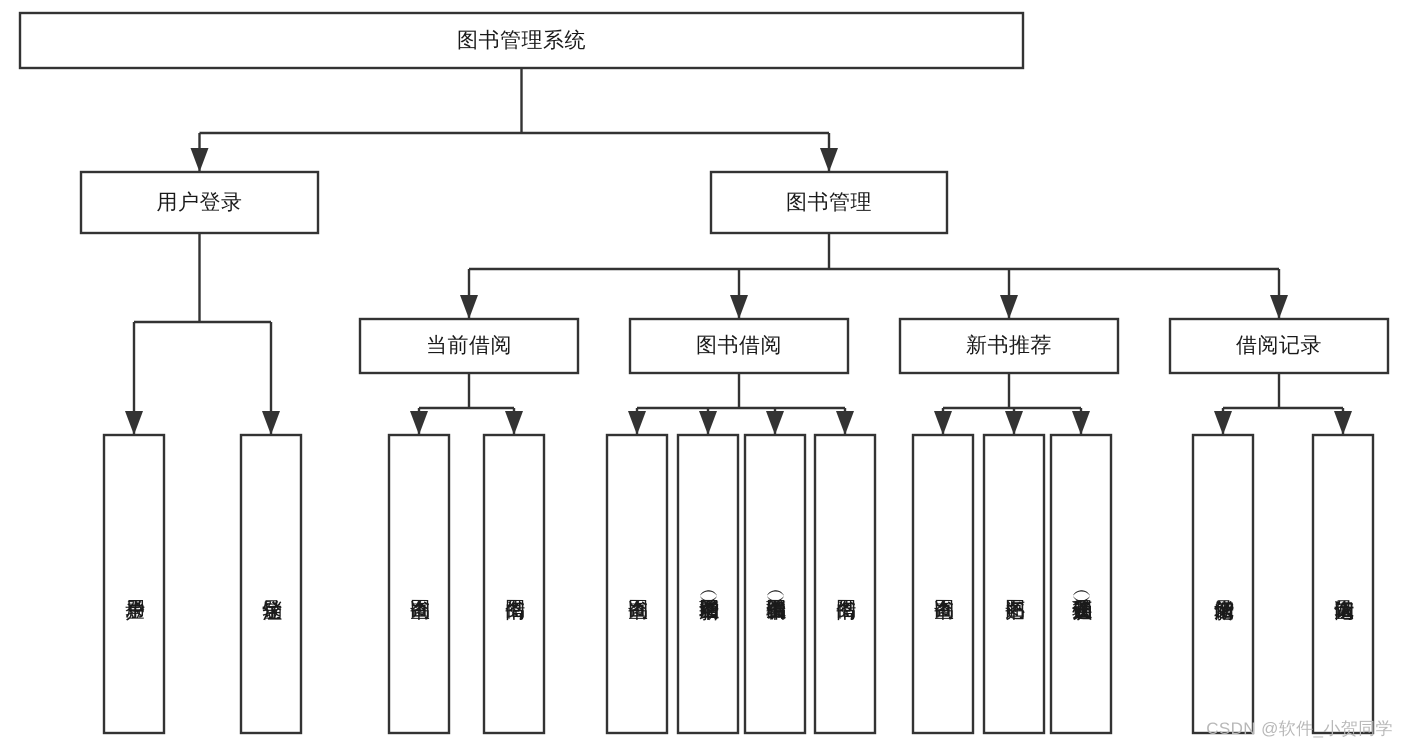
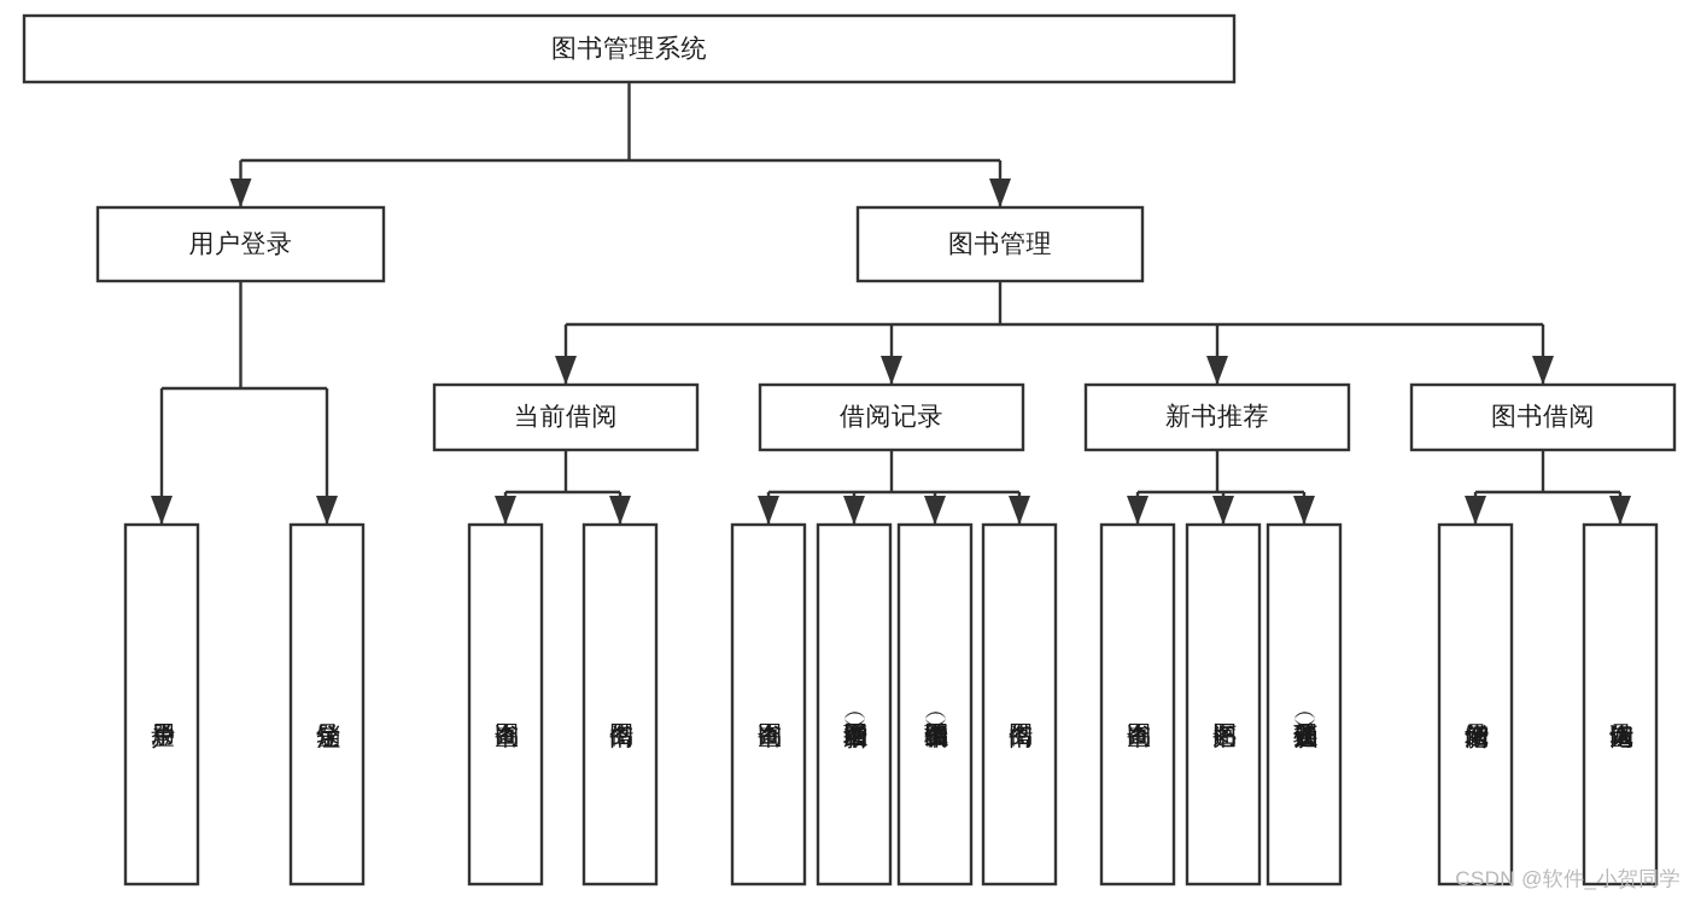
  图书管理系统
  用户登录
  图书管理
  当前借阅
- 图书借阅
+ 借阅记录
  新书推荐
- 借阅记录
+ 图书借阅
  CSDN @软件_小贺同学
